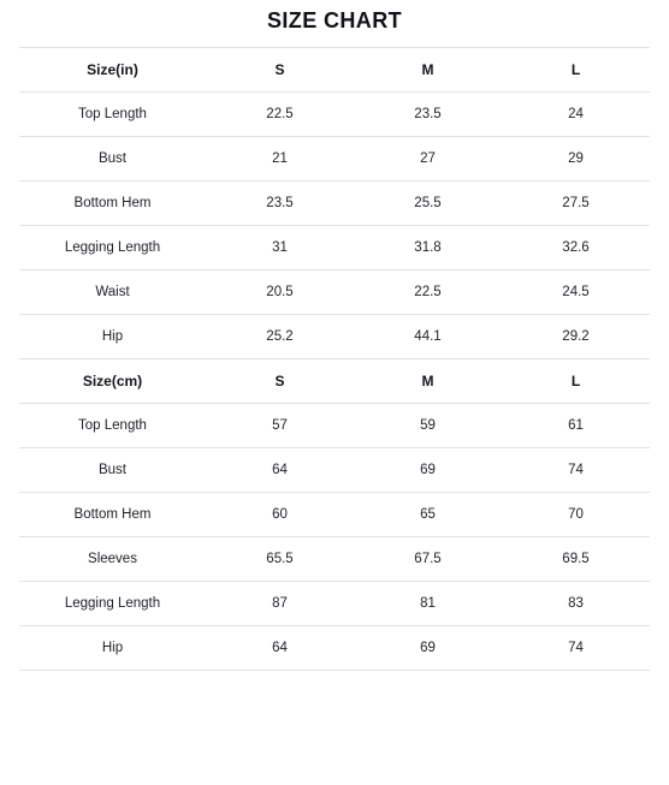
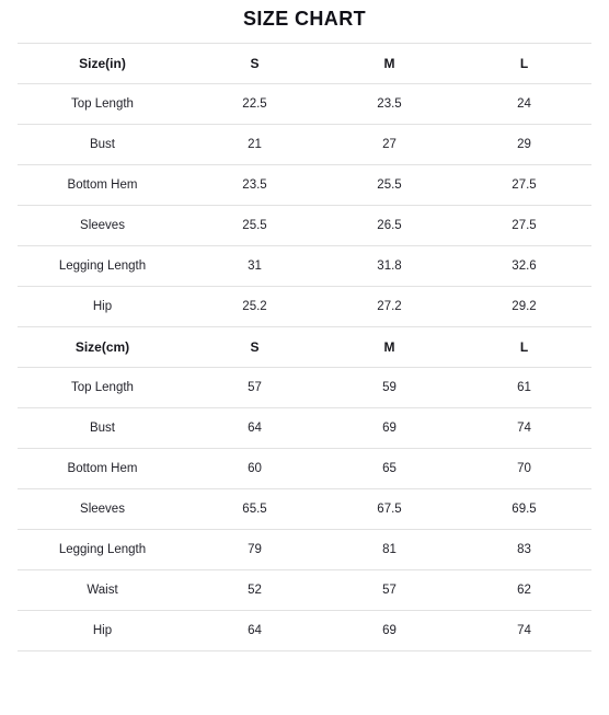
  SIZE CHART
  Size(in)	S	M	L
  Top Length	22.5	23.5	24
  Bust	21	27	29
  Bottom Hem	23.5	25.5	27.5
+ Sleeves	25.5	26.5	27.5
  Legging Length	31	31.8	32.6
- Waist	20.5	22.5	24.5
- Hip	25.2	44.1	29.2
+ Hip	25.2	27.2	29.2
  Size(cm)	S	M	L
  Top Length	57	59	61
  Bust	64	69	74
  Bottom Hem	60	65	70
  Sleeves	65.5	67.5	69.5
- Legging Length	87	81	83
+ Legging Length	79	81	83
+ Waist	52	57	62
  Hip	64	69	74
